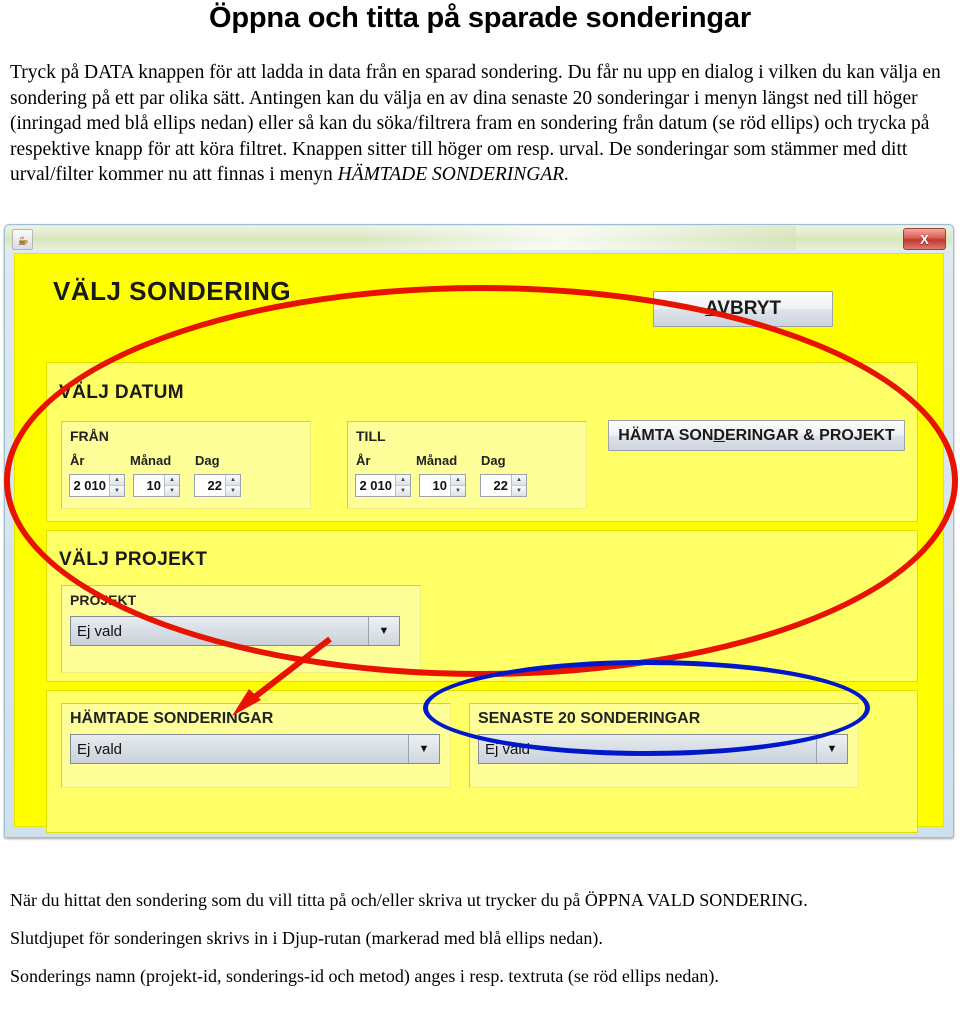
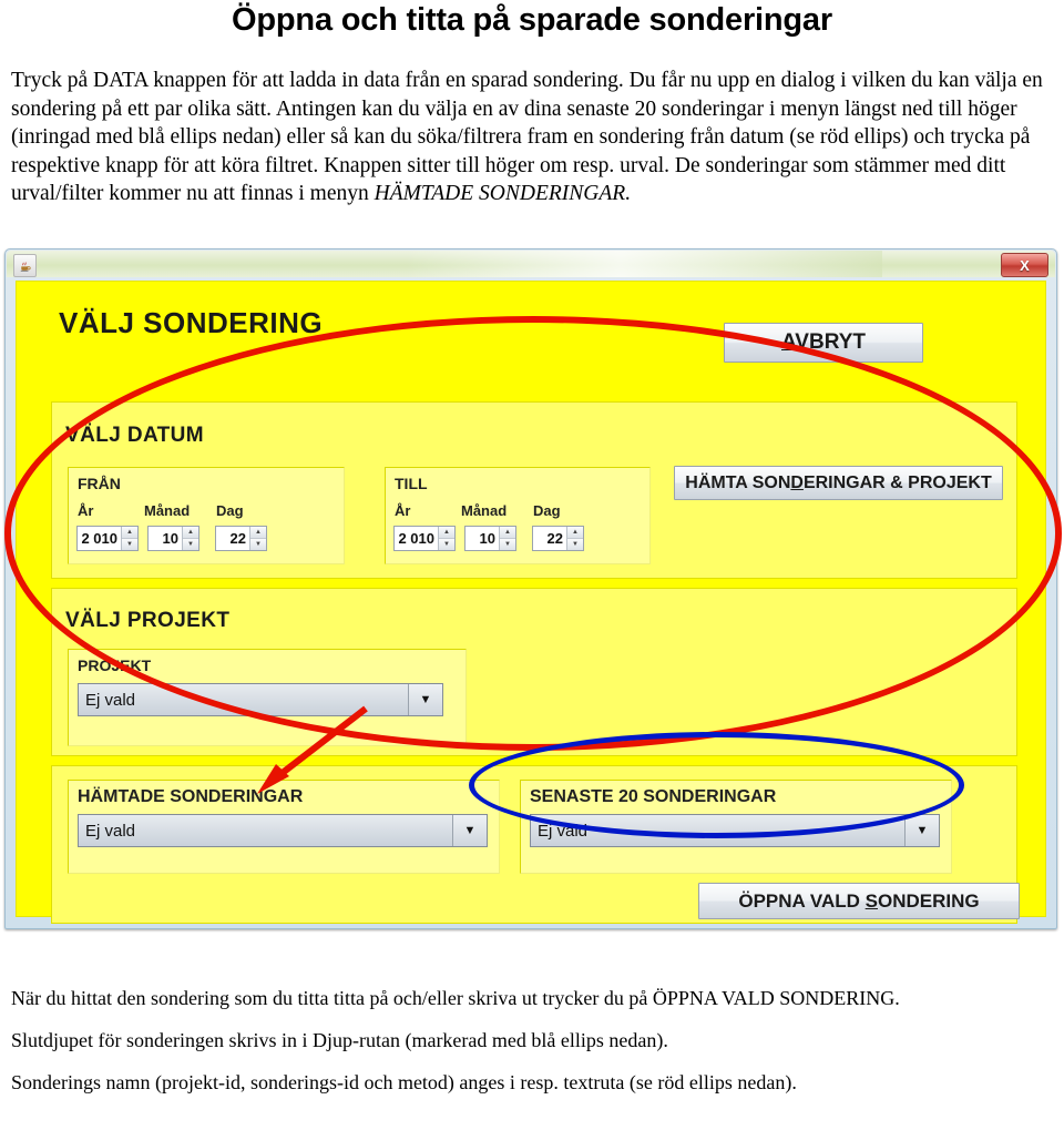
  Öppna och titta på sparade sonderingar
  Tryck på DATA knappen för att ladda in data från en sparad sondering. Du får nu upp en dialog i vilken du kan välja en sondering på ett par olika sätt. Antingen kan du välja en av dina senaste 20 sonderingar i menyn längst ned till höger (inringad med blå ellips nedan) eller så kan du söka/filtrera fram en sondering från datum (se röd ellips) och trycka på respektive knapp för att köra filtret. Knappen sitter till höger om resp. urval. De sonderingar som stämmer med ditt urval/filter kommer nu att finnas i menyn HÄMTADE SONDERINGAR.
  X
  VÄLJ SONDERING
  AVBRYT
  VÄLJ DATUM
  FRÅN
  År
  Månad
  Dag
  2 010
  10
  22
  TILL
  År
  Månad
  Dag
  2 010
  10
  22
  HÄMTA SONDERINGAR & PROJEKT
  VÄLJ PROJEKT
  PROJEKT
  Ej vald
  ▼
  HÄMTADE SONDERINGAR
  Ej vald
  ▼
  SENASTE 20 SONDERINGAR
  Ej vald
  ▼
+ ÖPPNA VALD SONDERING
- När du hittat den sondering som du vill titta på och/eller skriva ut trycker du på ÖPPNA VALD SONDERING.
+ När du hittat den sondering som du titta titta på och/eller skriva ut trycker du på ÖPPNA VALD SONDERING.
  Slutdjupet för sonderingen skrivs in i Djup-rutan (markerad med blå ellips nedan).
  Sonderings namn (projekt-id, sonderings-id och metod) anges i resp. textruta (se röd ellips nedan).
